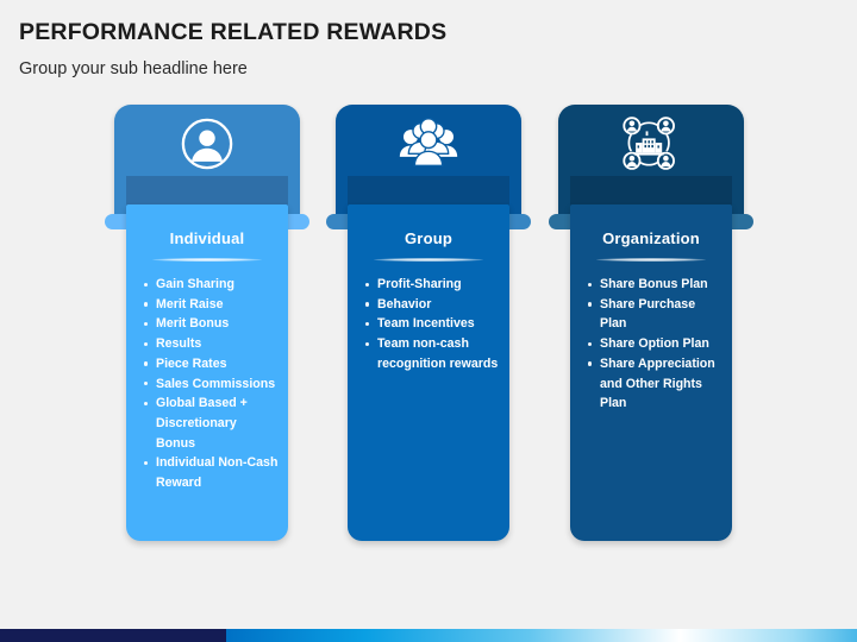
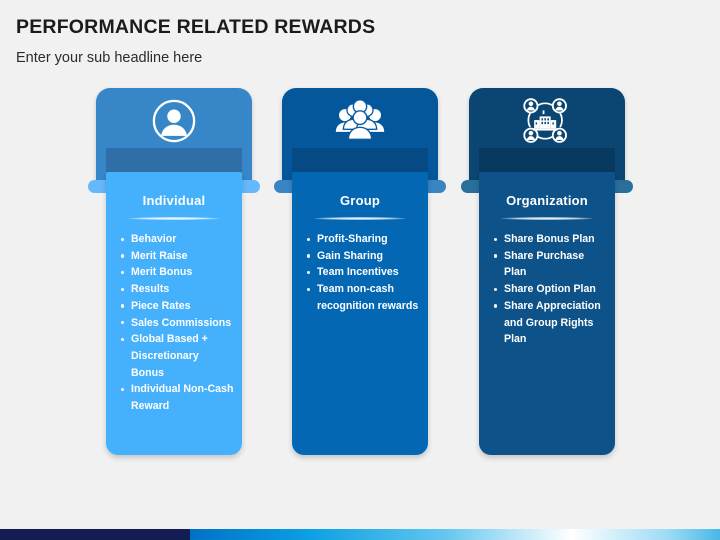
  PERFORMANCE RELATED REWARDS
- Group your sub headline here
+ Enter your sub headline here
  Individual
- Gain Sharing
+ Behavior
  Merit Raise
  Merit Bonus
  Results
  Piece Rates
  Sales Commissions
  Global Based + Discretionary Bonus
  Individual Non-Cash Reward
  Group
  Profit-Sharing
- Behavior
+ Gain Sharing
  Team Incentives
  Team non-cash recognition rewards
  Organization
  Share Bonus Plan
  Share Purchase Plan
  Share Option Plan
- Share Appreciation and Other Rights Plan
+ Share Appreciation and Group Rights Plan
